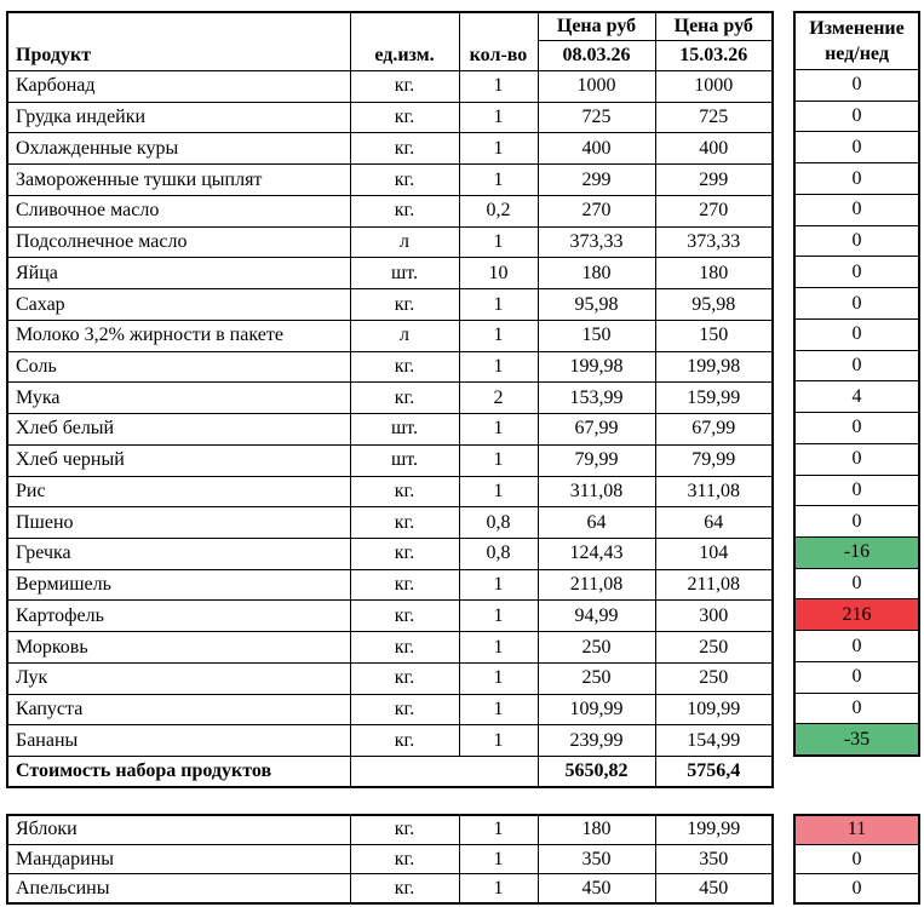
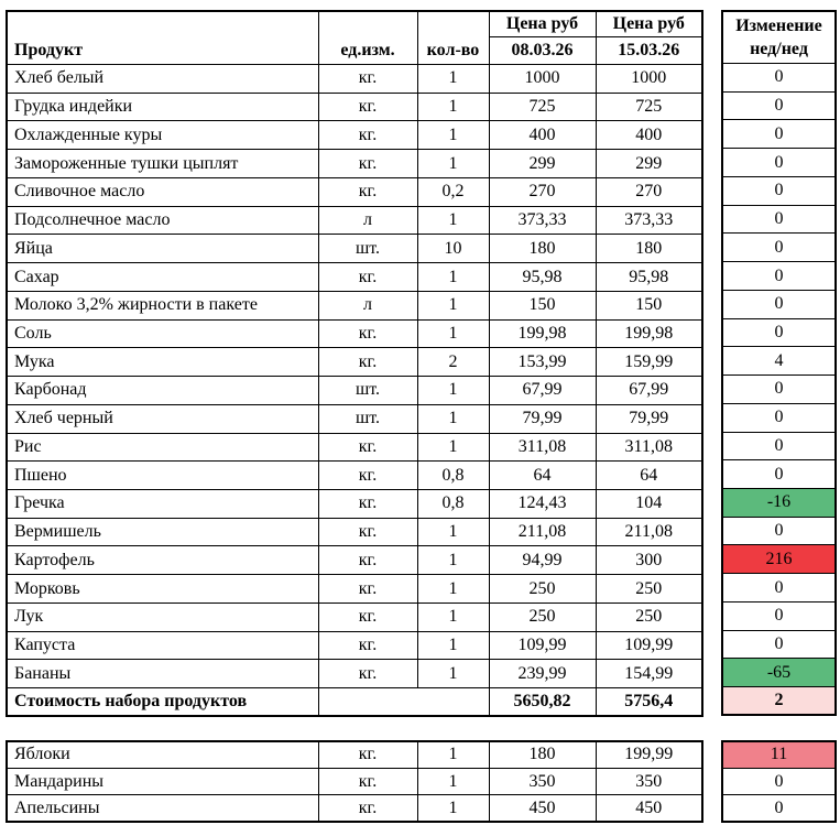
  Продукт	ед.изм.	кол-во	Цена руб	Цена руб
  08.03.26	15.03.26
- Карбонад	кг.	1	1000	1000
+ Хлеб белый	кг.	1	1000	1000
  Грудка индейки	кг.	1	725	725
  Охлажденные куры	кг.	1	400	400
  Замороженные тушки цыплят	кг.	1	299	299
  Сливочное масло	кг.	0,2	270	270
  Подсолнечное масло	л	1	373,33	373,33
  Яйца	шт.	10	180	180
  Сахар	кг.	1	95,98	95,98
  Молоко 3,2% жирности в пакете	л	1	150	150
  Соль	кг.	1	199,98	199,98
  Мука	кг.	2	153,99	159,99
- Хлеб белый	шт.	1	67,99	67,99
+ Карбонад	шт.	1	67,99	67,99
  Хлеб черный	шт.	1	79,99	79,99
  Рис	кг.	1	311,08	311,08
  Пшено	кг.	0,8	64	64
  Гречка	кг.	0,8	124,43	104
  Вермишель	кг.	1	211,08	211,08
  Картофель	кг.	1	94,99	300
  Морковь	кг.	1	250	250
  Лук	кг.	1	250	250
  Капуста	кг.	1	109,99	109,99
  Бананы	кг.	1	239,99	154,99
  Стоимость набора продуктов		5650,82	5756,4
  Изменение нед/нед
  0
  0
  0
  0
  0
  0
  0
  0
  0
  0
  4
  0
  0
  0
  0
  -16
  0
  216
  0
  0
  0
- -35
+ -65
+ 2
  Яблоки	кг.	1	180	199,99
  Мандарины	кг.	1	350	350
  Апельсины	кг.	1	450	450
  11
  0
  0
